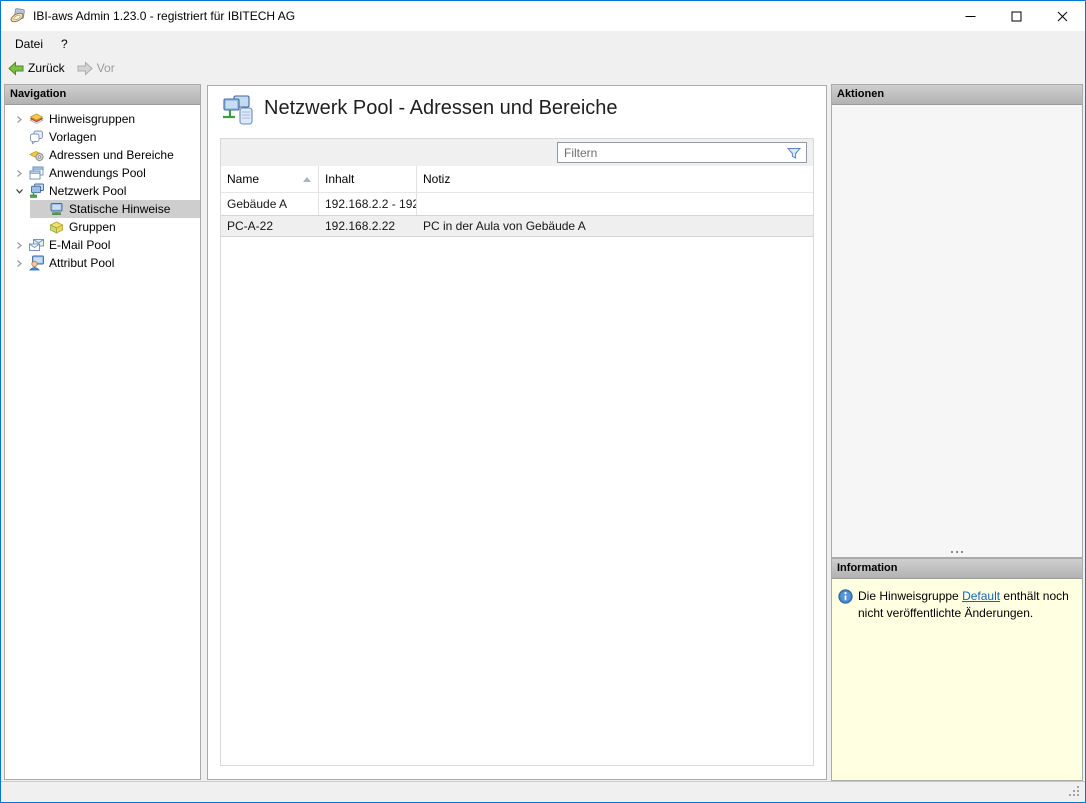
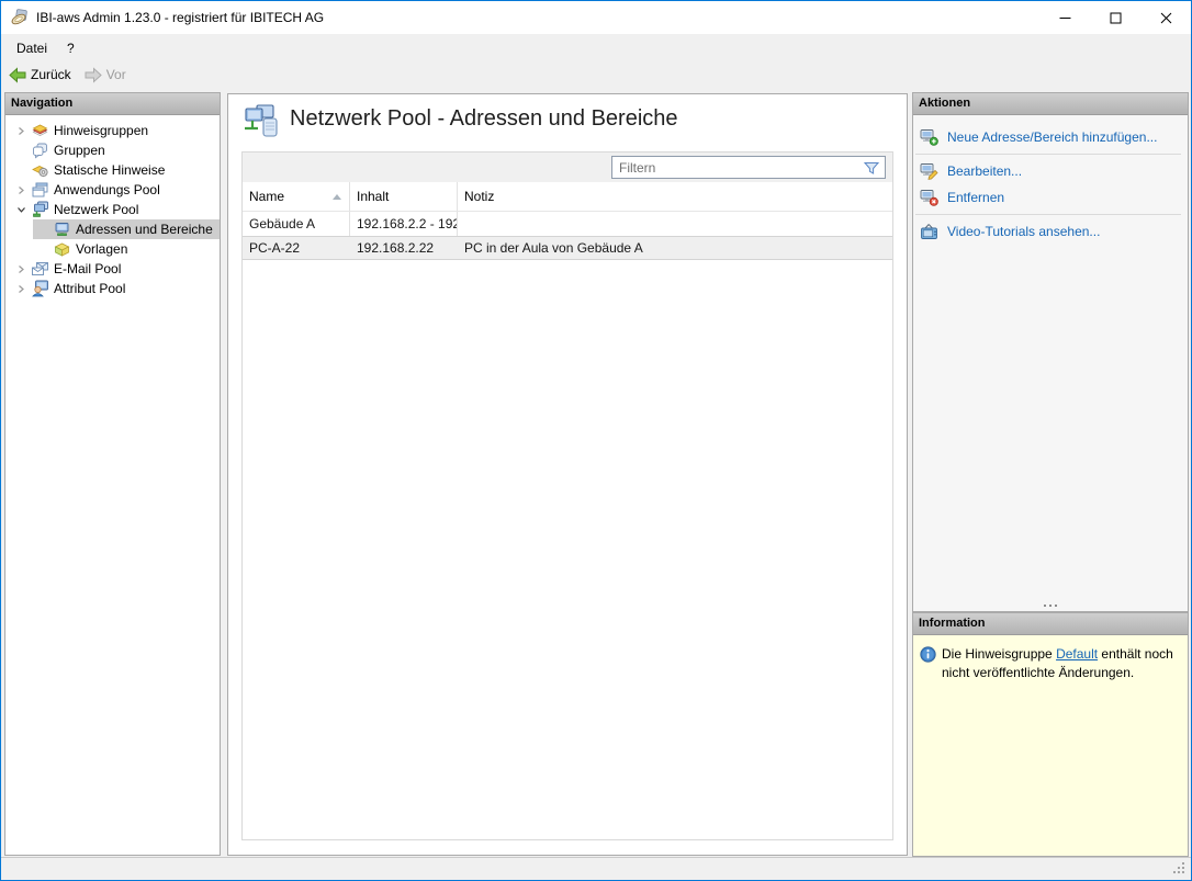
  IBI-aws Admin 1.23.0 - registriert für IBITECH AG
  Datei
  ?
  Zurück
  Vor
  Navigation
  Hinweisgruppen
- Vorlagen
+ Gruppen
- Adressen und Bereiche
+ Statische Hinweise
  Anwendungs Pool
  Netzwerk Pool
- Statische Hinweise
+ Adressen und Bereiche
- Gruppen
+ Vorlagen
  E-Mail Pool
  Attribut Pool
  Netzwerk Pool - Adressen und Bereiche
  Filtern
  Name
  Inhalt
  Notiz
  Gebäude A
  192.168.2.2 - 192
  PC-A-22
  192.168.2.22
  PC in der Aula von Gebäude A
  Aktionen
+ Neue Adresse/Bereich hinzufügen...
+ Bearbeiten...
+ Entfernen
+ Video-Tutorials ansehen...
  Information
  Die Hinweisgruppe Default enthält noch nicht veröffentlichte Änderungen.
